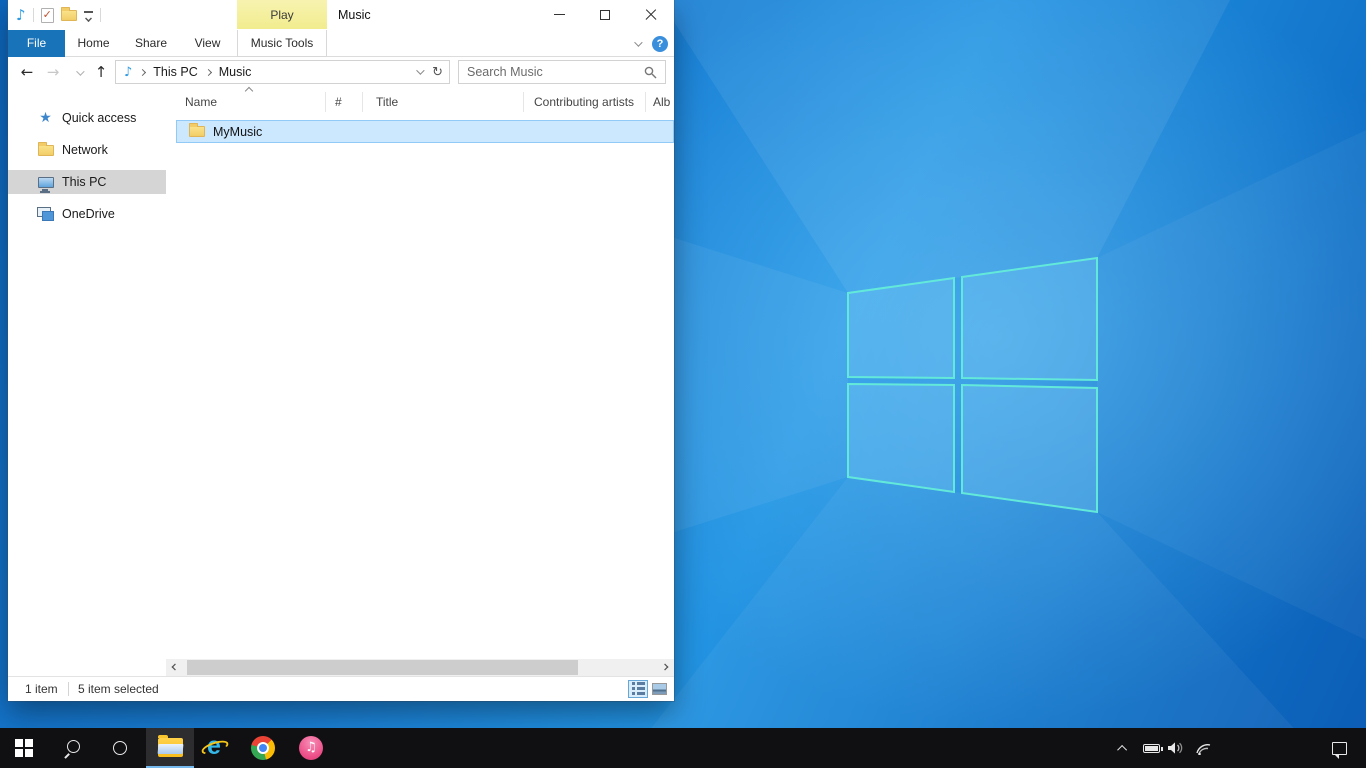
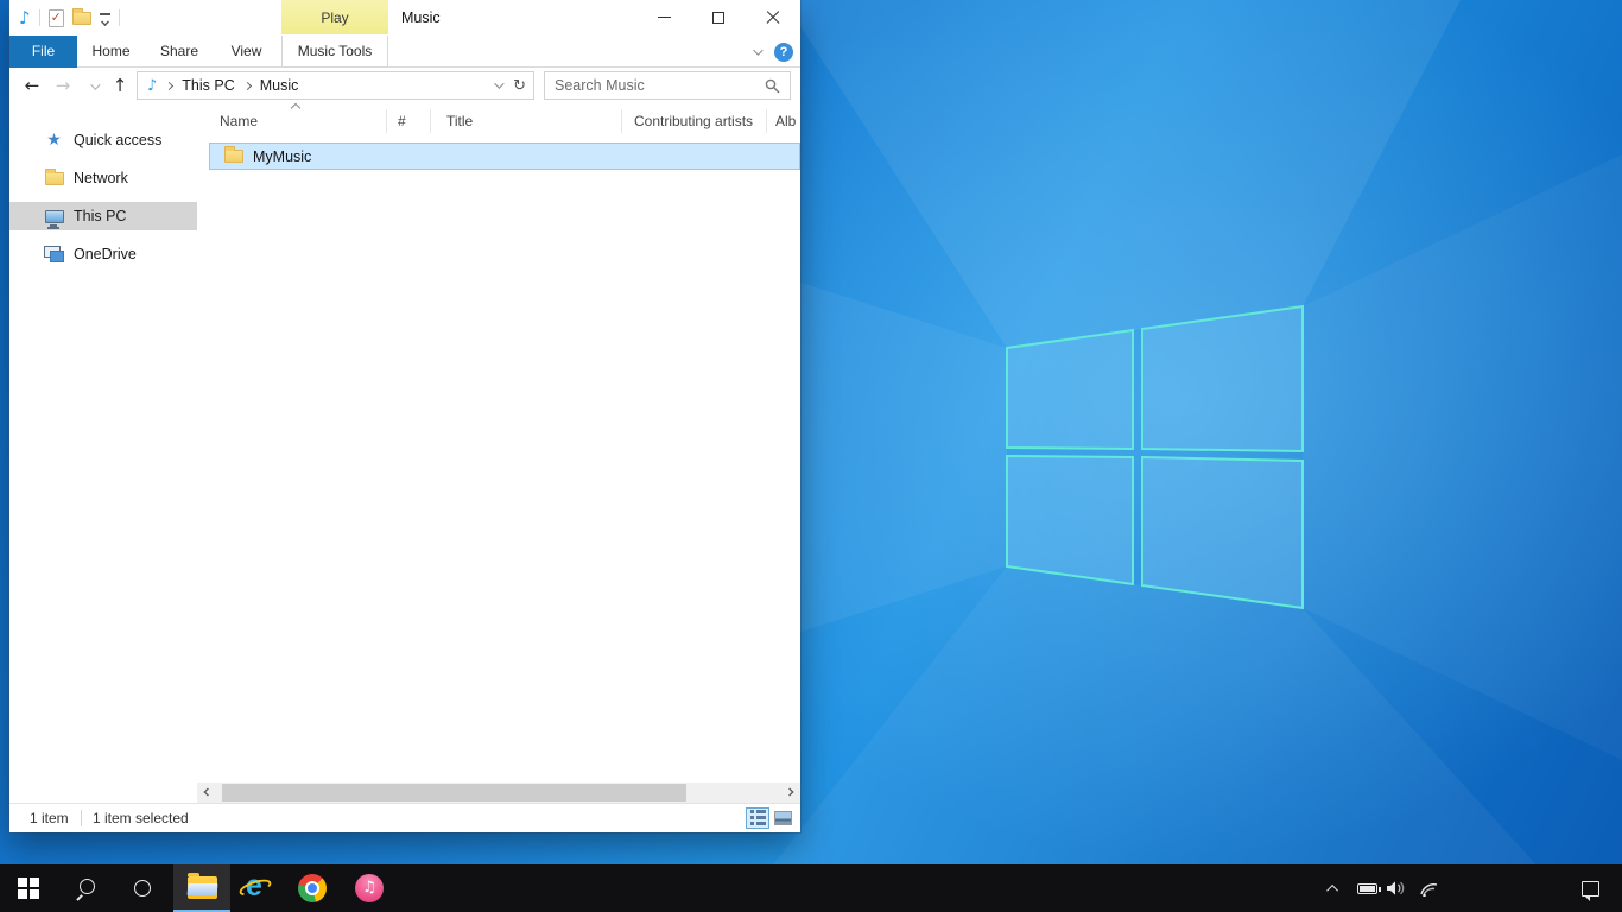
  ♪
  Play
  Music
  File
  Home
  Share
  View
  Music Tools
  ?
  ←
  →
  ↑
  ♪
  This PC
  Music
  ↻
  Search Music
  ★
  Quick access
  Network
  This PC
  OneDrive
  Name
  #
  Title
  Contributing artists
  Alb
  MyMusic
  1 item
- 5 item selected
+ 1 item selected
  e
  ♫
